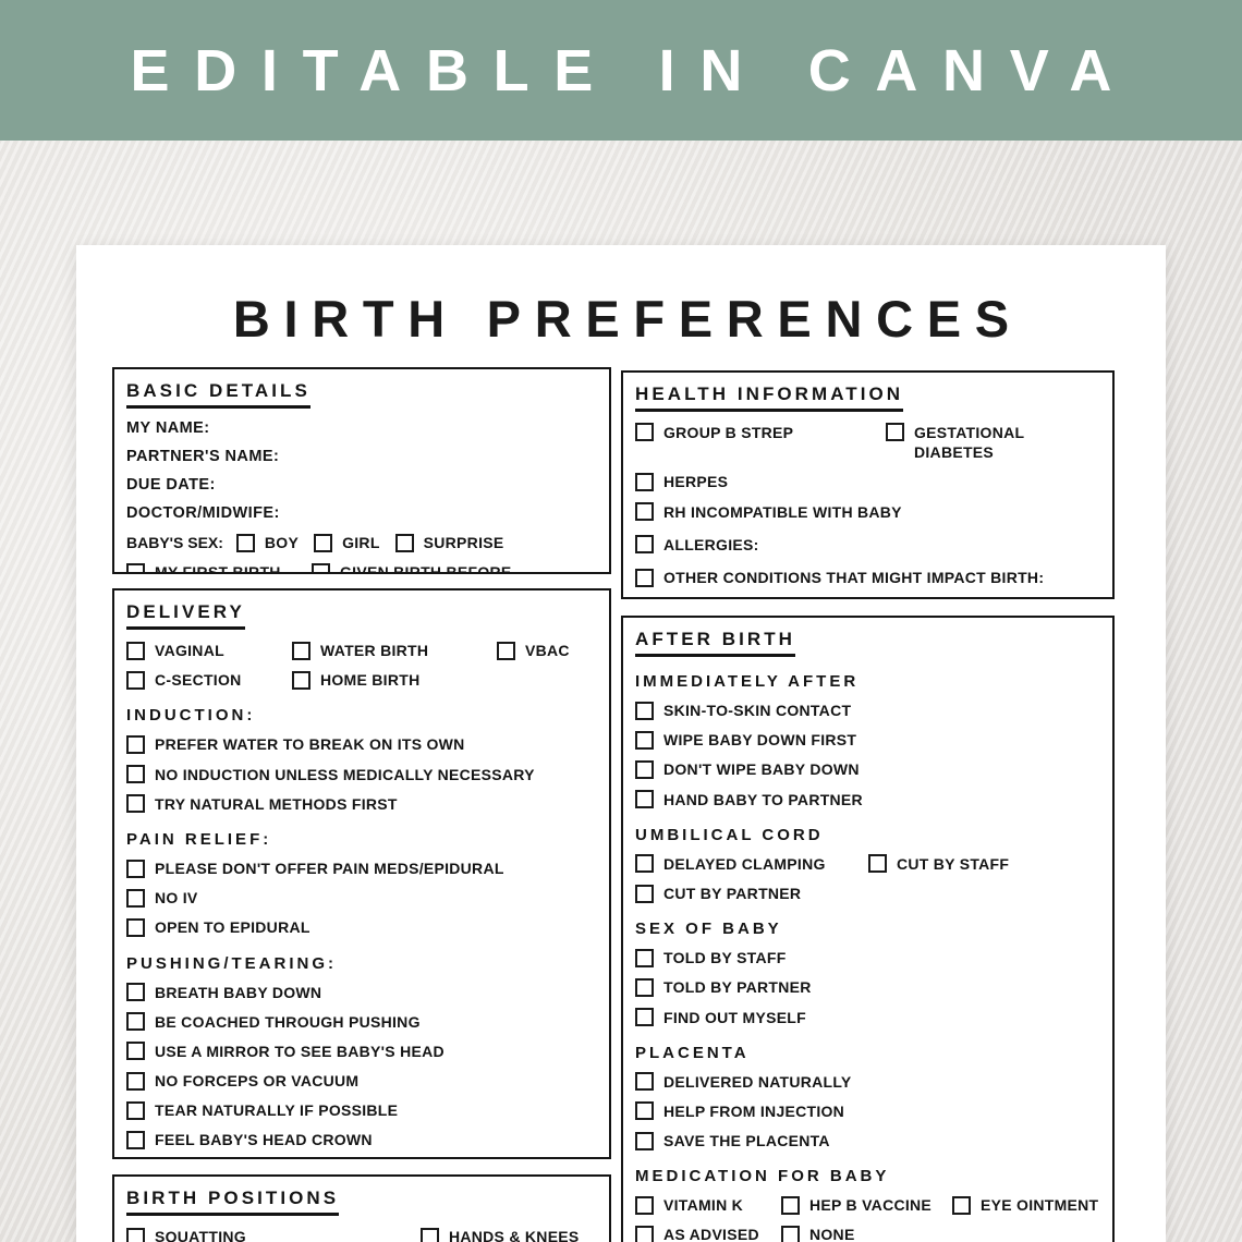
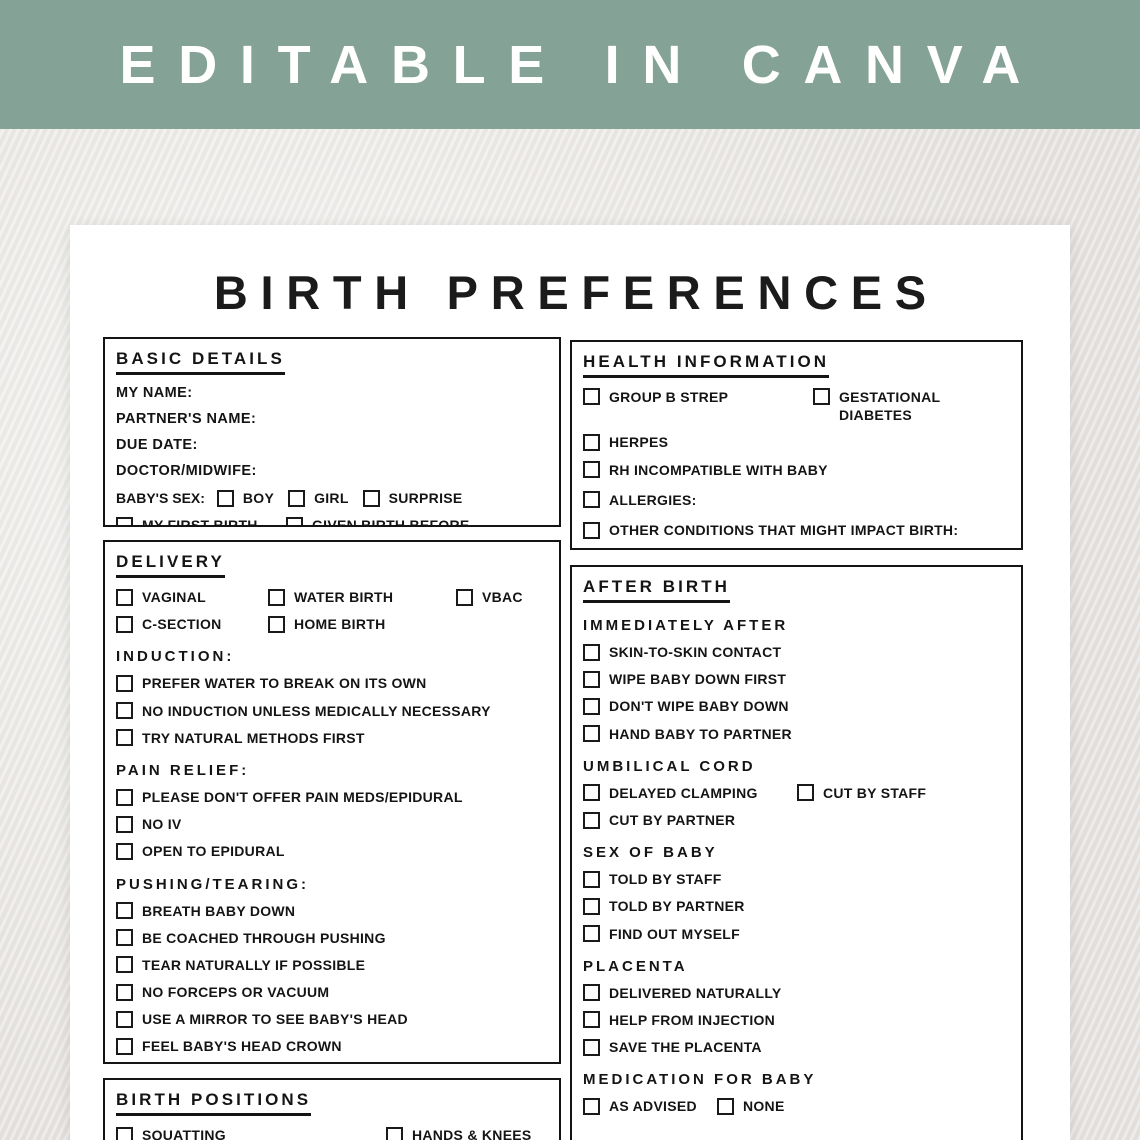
  EDITABLE IN CANVA
  BIRTH PREFERENCES
  BASIC DETAILS
  MY NAME:
  PARTNER'S NAME:
  DUE DATE:
  DOCTOR/MIDWIFE:
  BABY'S SEX:
  BOY
  GIRL
  SURPRISE
  HEALTH INFORMATION
  GROUP B STREP
  GESTATIONAL DIABETES
  HERPES
  RH INCOMPATIBLE WITH BABY
  ALLERGIES:
  OTHER CONDITIONS THAT MIGHT IMPACT BIRTH:
  DELIVERY
  VAGINAL
  WATER BIRTH
  VBAC
  C-SECTION
  HOME BIRTH
  INDUCTION:
  PREFER WATER TO BREAK ON ITS OWN
  NO INDUCTION UNLESS MEDICALLY NECESSARY
  TRY NATURAL METHODS FIRST
  PAIN RELIEF:
  PLEASE DON'T OFFER PAIN MEDS/EPIDURAL
  NO IV
  OPEN TO EPIDURAL
  PUSHING/TEARING:
  BREATH BABY DOWN
  BE COACHED THROUGH PUSHING
- USE A MIRROR TO SEE BABY'S HEAD
+ TEAR NATURALLY IF POSSIBLE
  NO FORCEPS OR VACUUM
- TEAR NATURALLY IF POSSIBLE
+ USE A MIRROR TO SEE BABY'S HEAD
  FEEL BABY'S HEAD CROWN
  AFTER BIRTH
  IMMEDIATELY AFTER
  SKIN-TO-SKIN CONTACT
  WIPE BABY DOWN FIRST
  DON'T WIPE BABY DOWN
  HAND BABY TO PARTNER
  UMBILICAL CORD
  DELAYED CLAMPING
  CUT BY STAFF
  CUT BY PARTNER
  SEX OF BABY
  TOLD BY STAFF
  TOLD BY PARTNER
  FIND OUT MYSELF
  PLACENTA
  DELIVERED NATURALLY
  HELP FROM INJECTION
  SAVE THE PLACENTA
  MEDICATION FOR BABY
- VITAMIN K
- HEP B VACCINE
- EYE OINTMENT
  AS ADVISED
  NONE
  BIRTH POSITIONS
  SQUATTING
  HANDS & KNEES
